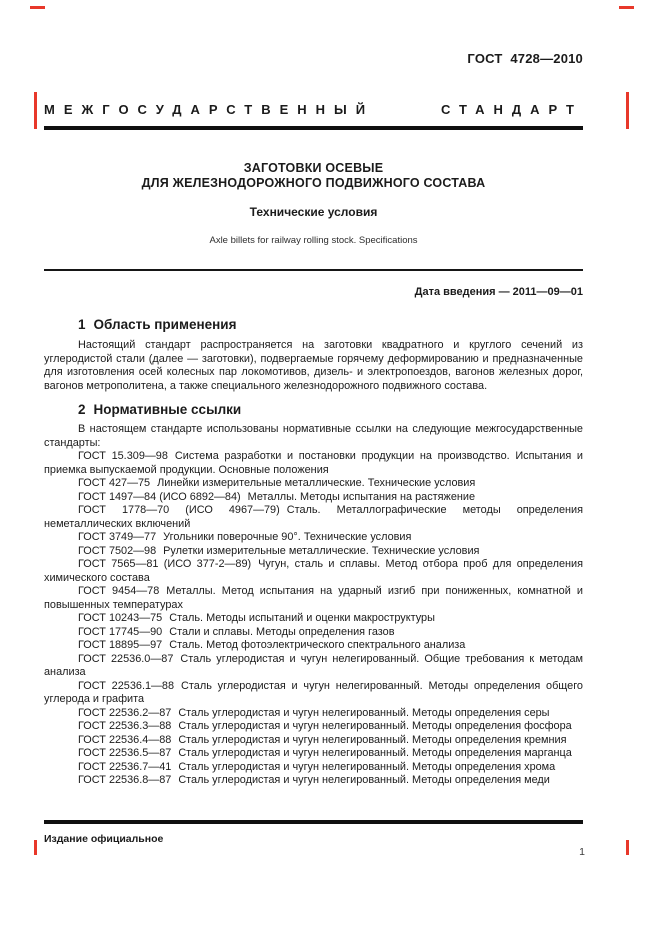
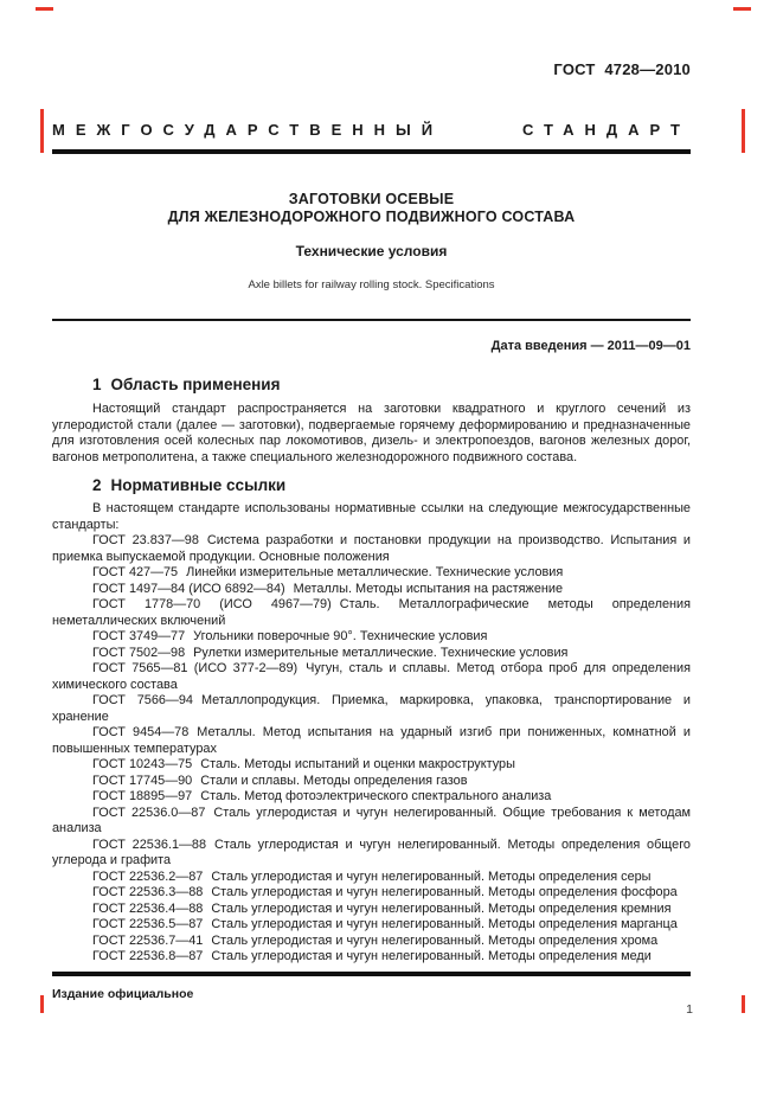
  ГОСТ 4728—2010
  МЕЖГОСУДАРСТВЕННЫЙ
  СТАНДАРТ
  ЗАГОТОВКИ ОСЕВЫЕ
  ДЛЯ ЖЕЛЕЗНОДОРОЖНОГО ПОДВИЖНОГО СОСТАВА
  Технические условия
  Axle billets for railway rolling stock. Specifications
  Дата введения — 2011—09—01
  1 Область применения
  Настоящий стандарт распространяется на заготовки квадратного и круглого сечений из углеродистой стали (далее — заготовки), подвергаемые горячему деформированию и предназначенные для изготовления осей колесных пар локомотивов, дизель- и электропоездов, вагонов железных дорог, вагонов метрополитена, а также специального железнодорожного подвижного состава.
  2 Нормативные ссылки
  В настоящем стандарте использованы нормативные ссылки на следующие межгосударственные стандарты:
- ГОСТ 15.309—98 Система разработки и постановки продукции на производство. Испытания и приемка выпускаемой продукции. Основные положения
+ ГОСТ 23.837—98 Система разработки и постановки продукции на производство. Испытания и приемка выпускаемой продукции. Основные положения
  ГОСТ 427—75 Линейки измерительные металлические. Технические условия
  ГОСТ 1497—84 (ИСО 6892—84) Металлы. Методы испытания на растяжение
  ГОСТ 1778—70 (ИСО 4967—79) Сталь. Металлографические методы определения неметаллических включений
  ГОСТ 3749—77 Угольники поверочные 90°. Технические условия
  ГОСТ 7502—98 Рулетки измерительные металлические. Технические условия
  ГОСТ 7565—81 (ИСО 377-2—89) Чугун, сталь и сплавы. Метод отбора проб для определения химического состава
+ ГОСТ 7566—94 Металлопродукция. Приемка, маркировка, упаковка, транспортирование и хранение
  ГОСТ 9454—78 Металлы. Метод испытания на ударный изгиб при пониженных, комнатной и повышенных температурах
  ГОСТ 10243—75 Сталь. Методы испытаний и оценки макроструктуры
  ГОСТ 17745—90 Стали и сплавы. Методы определения газов
  ГОСТ 18895—97 Сталь. Метод фотоэлектрического спектрального анализа
  ГОСТ 22536.0—87 Сталь углеродистая и чугун нелегированный. Общие требования к методам анализа
  ГОСТ 22536.1—88 Сталь углеродистая и чугун нелегированный. Методы определения общего углерода и графита
  ГОСТ 22536.2—87 Сталь углеродистая и чугун нелегированный. Методы определения серы
  ГОСТ 22536.3—88 Сталь углеродистая и чугун нелегированный. Методы определения фосфора
  ГОСТ 22536.4—88 Сталь углеродистая и чугун нелегированный. Методы определения кремния
  ГОСТ 22536.5—87 Сталь углеродистая и чугун нелегированный. Методы определения марганца
  ГОСТ 22536.7—41 Сталь углеродистая и чугун нелегированный. Методы определения хрома
  ГОСТ 22536.8—87 Сталь углеродистая и чугун нелегированный. Методы определения меди
  Издание официальное
  1
